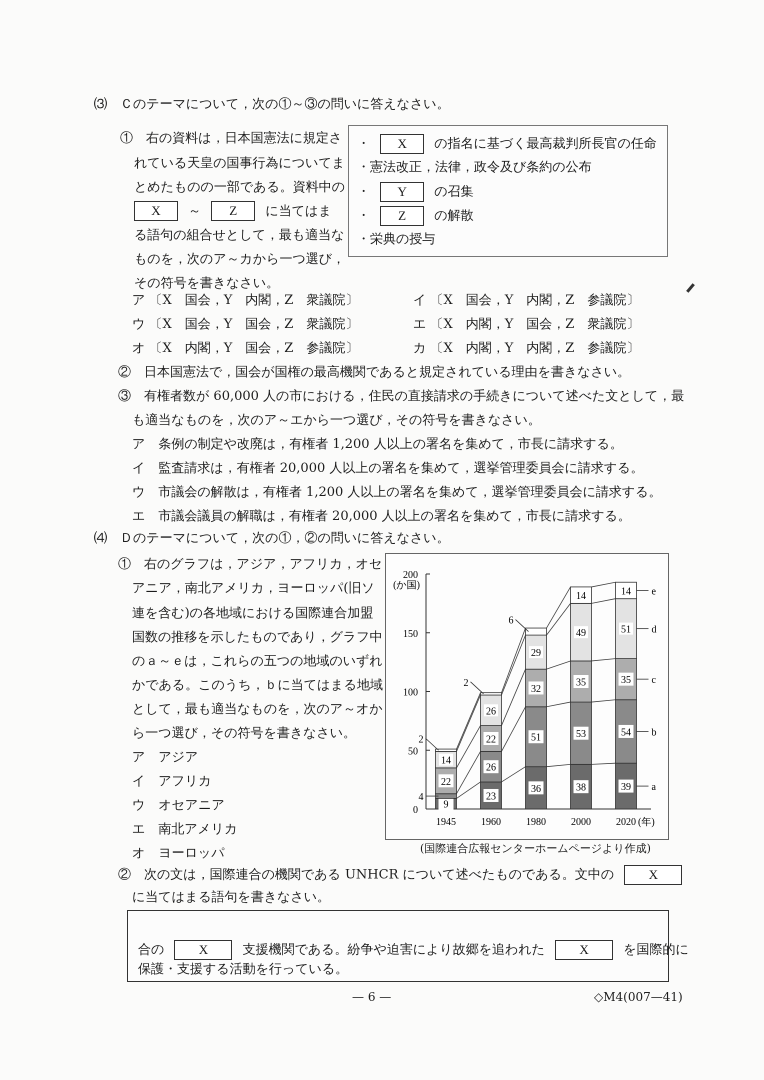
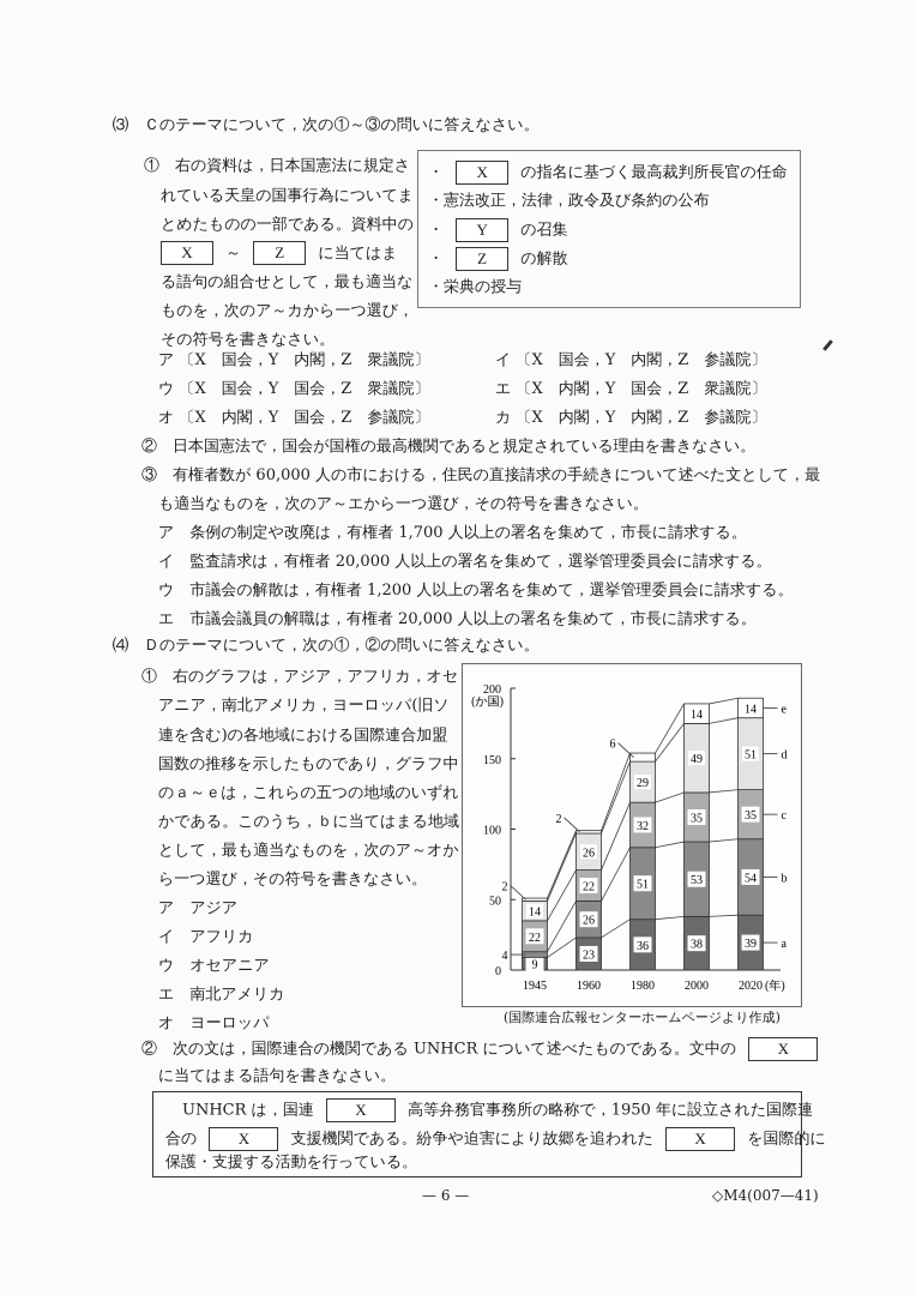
  ⑶ Ｃのテーマについて，次の①～③の問いに答えなさい。
  ① 右の資料は，日本国憲法に規定さ
  れている天皇の国事行為についてま
  とめたものの一部である。資料中の
  X ～ Z に当てはま
  る語句の組合せとして，最も適当な
  ものを，次のア～カから一つ選び，
  その符号を書きなさい。
  ・ X の指名に基づく最高裁判所長官の任命
  ・憲法改正，法律，政令及び条約の公布
  ・ Y の召集
  ・ Z の解散
  ・栄典の授与
  ア 〔X 国会，Y 内閣，Z 衆議院〕
  イ 〔X 国会，Y 内閣，Z 参議院〕
  ウ 〔X 国会，Y 国会，Z 衆議院〕
  エ 〔X 内閣，Y 国会，Z 衆議院〕
  オ 〔X 内閣，Y 国会，Z 参議院〕
  カ 〔X 内閣，Y 内閣，Z 参議院〕
  ② 日本国憲法で，国会が国権の最高機関であると規定されている理由を書きなさい。
  ③ 有権者数が 60,000 人の市における，住民の直接請求の手続きについて述べた文として，最
  も適当なものを，次のア～エから一つ選び，その符号を書きなさい。
- ア 条例の制定や改廃は，有権者 1,200 人以上の署名を集めて，市長に請求する。
+ ア 条例の制定や改廃は，有権者 1,700 人以上の署名を集めて，市長に請求する。
  イ 監査請求は，有権者 20,000 人以上の署名を集めて，選挙管理委員会に請求する。
  ウ 市議会の解散は，有権者 1,200 人以上の署名を集めて，選挙管理委員会に請求する。
  エ 市議会議員の解職は，有権者 20,000 人以上の署名を集めて，市長に請求する。
  ⑷ Ｄのテーマについて，次の①，②の問いに答えなさい。
  ① 右のグラフは，アジア，アフリカ，オセ
  アニア，南北アメリカ，ヨーロッパ(旧ソ
  連を含む)の各地域における国際連合加盟
  国数の推移を示したものであり，グラフ中
  のａ～ｅは，これらの五つの地域のいずれ
  かである。このうち，ｂに当てはまる地域
  として，最も適当なものを，次のア～オか
  ら一つ選び，その符号を書きなさい。
  ア アジア
  イ アフリカ
  ウ オセアニア
  エ 南北アメリカ
  オ ヨーロッパ
  0
  50
  100
  150
  200
  (か国)
  9
  22
  14
  1945
  23
  26
  22
  26
  1960
  36
  51
  32
  29
  1980
  38
  53
  35
  49
  14
  2000
  39
  54
  35
  51
  14
  2020
  (年)
  4
  2
  2
  6
  a
  b
  c
  d
  e
  (国際連合広報センターホームページより作成)
  ② 次の文は，国際連合の機関である UNHCR について述べたものである。文中の X
  に当てはまる語句を書きなさい。
+ UNHCR は，国連 X 高等弁務官事務所の略称で，1950 年に設立された国際連
  合の X 支援機関である。紛争や迫害により故郷を追われた X を国際的に
  保護・支援する活動を行っている。
  — 6 —
  ◇M4(007—41)
